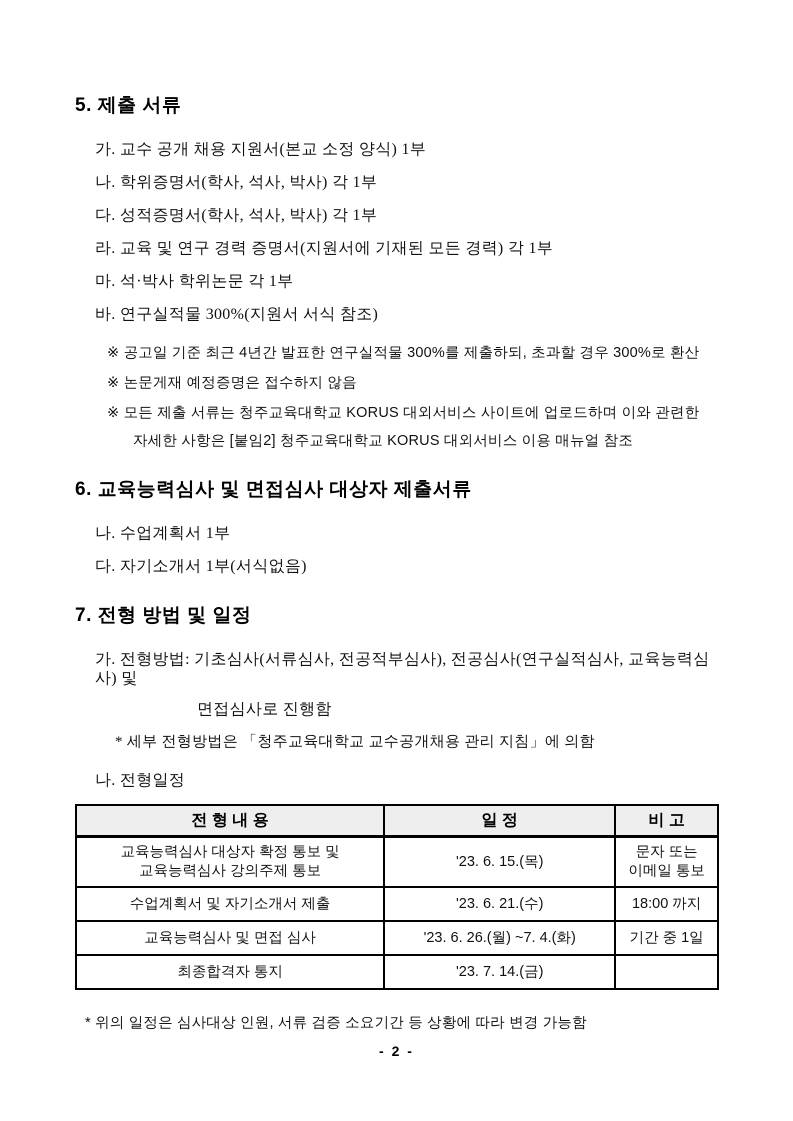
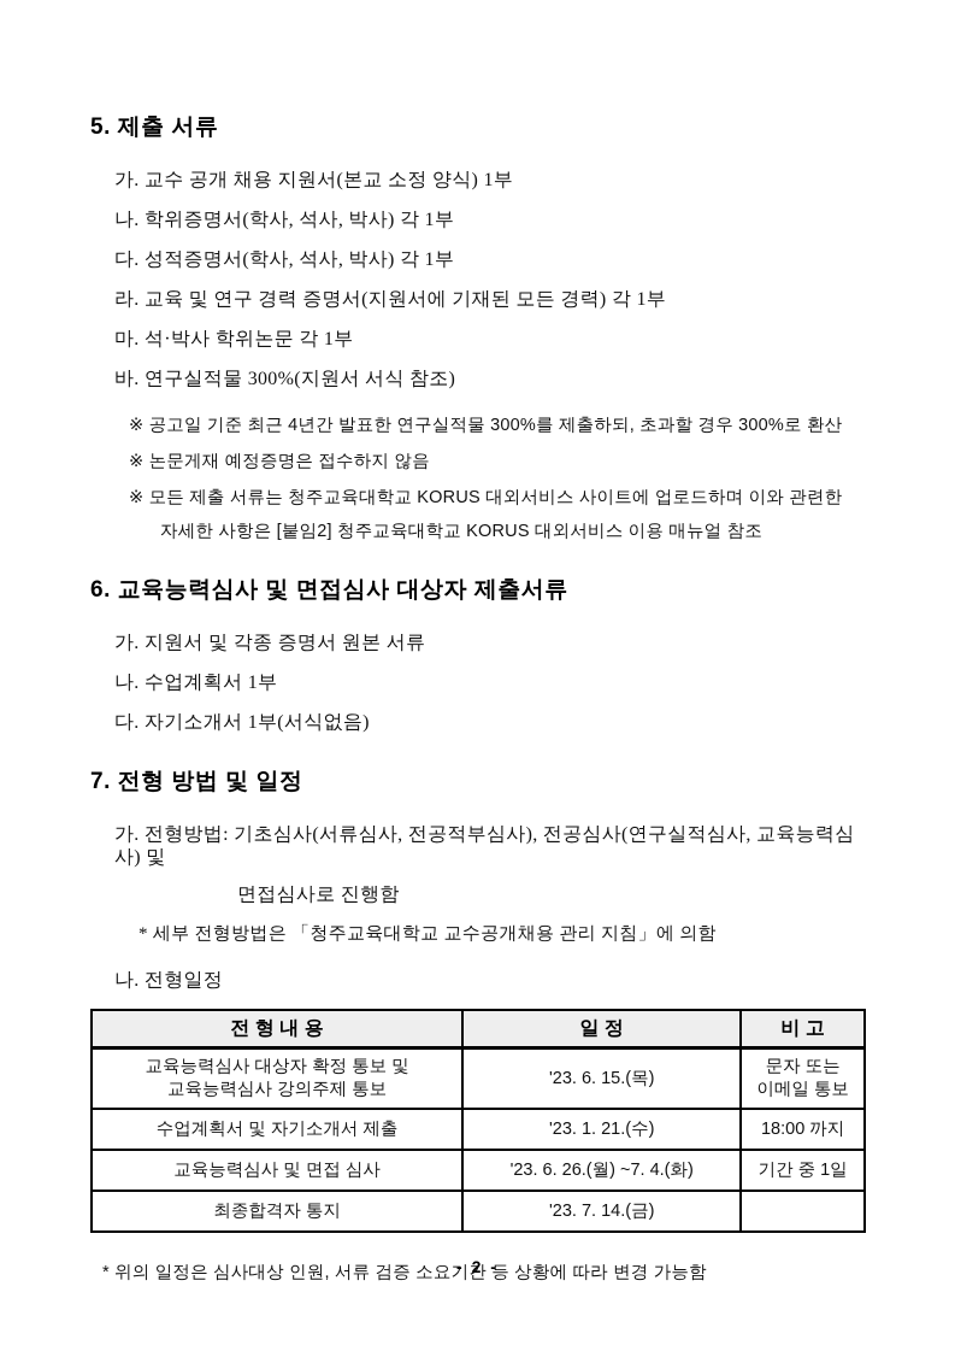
  5. 제출 서류
  가. 교수 공개 채용 지원서(본교 소정 양식) 1부
  나. 학위증명서(학사, 석사, 박사) 각 1부
  다. 성적증명서(학사, 석사, 박사) 각 1부
  라. 교육 및 연구 경력 증명서(지원서에 기재된 모든 경력) 각 1부
  마. 석·박사 학위논문 각 1부
  바. 연구실적물 300%(지원서 서식 참조)
  ※ 공고일 기준 최근 4년간 발표한 연구실적물 300%를 제출하되, 초과할 경우 300%로 환산
  ※ 논문게재 예정증명은 접수하지 않음
  ※ 모든 제출 서류는 청주교육대학교 KORUS 대외서비스 사이트에 업로드하며 이와 관련한
  자세한 사항은 [붙임2] 청주교육대학교 KORUS 대외서비스 이용 매뉴얼 참조
  6. 교육능력심사 및 면접심사 대상자 제출서류
+ 가. 지원서 및 각종 증명서 원본 서류
  나. 수업계획서 1부
  다. 자기소개서 1부(서식없음)
  7. 전형 방법 및 일정
  가. 전형방법: 기초심사(서류심사, 전공적부심사), 전공심사(연구실적심사, 교육능력심사) 및
  면접심사로 진행함
  * 세부 전형방법은 「청주교육대학교 교수공개채용 관리 지침」에 의함
  나. 전형일정
  전 형 내 용	일 정	비 고
  교육능력심사 대상자 확정 통보 및 교육능력심사 강의주제 통보	'23. 6. 15.(목)	문자 또는 이메일 통보
- 수업계획서 및 자기소개서 제출	'23. 6. 21.(수)	18:00 까지
+ 수업계획서 및 자기소개서 제출	'23. 1. 21.(수)	18:00 까지
  교육능력심사 및 면접 심사	'23. 6. 26.(월) ~7. 4.(화)	기간 중 1일
  최종합격자 통지	'23. 7. 14.(금)
  * 위의 일정은 심사대상 인원, 서류 검증 소요기간 등 상황에 따라 변경 가능함
  - 2 -
